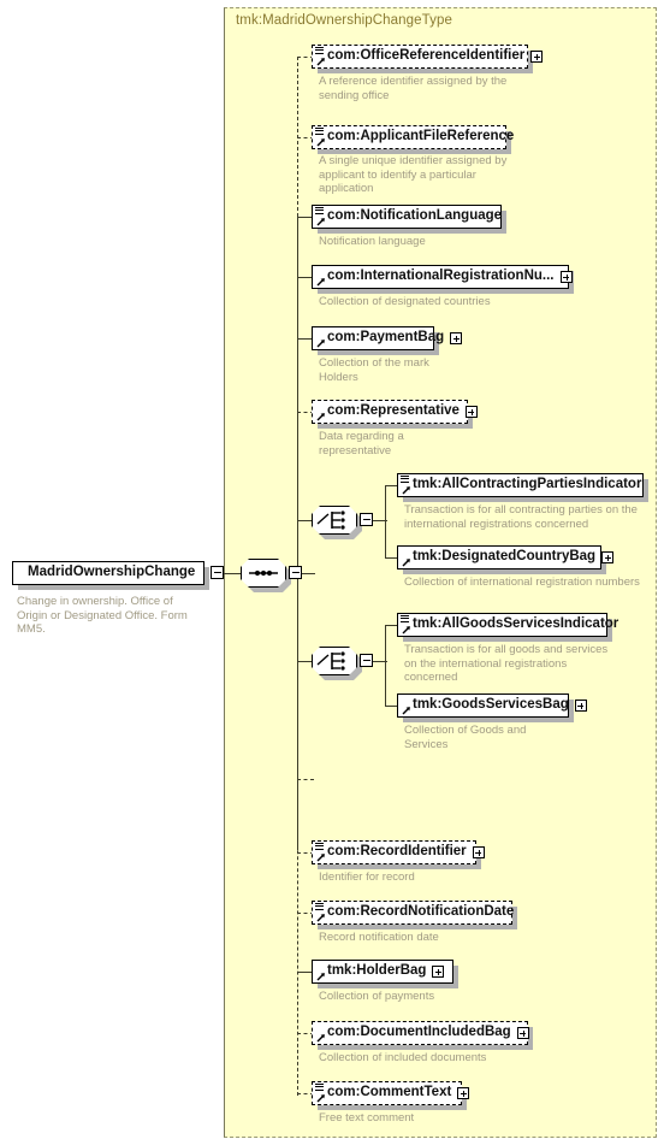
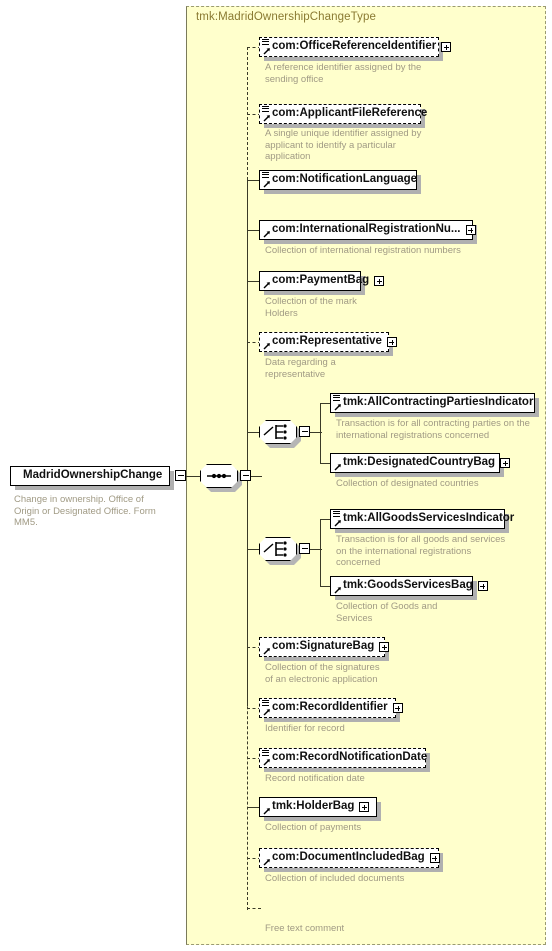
  tmk:MadridOwnershipChangeType
  MadridOwnershipChange
  Change in ownership. Office of
  Origin or Designated Office. Form
  MM5.
  com:OfficeReferenceIdentifier
  A reference identifier assigned by the
  sending office
  com:ApplicantFileReference
  A single unique identifier assigned by
  applicant to identify a particular
  application
  com:NotificationLanguage
- Notification language
  com:InternationalRegistrationNu...
- Collection of designated countries
+ Collection of international registration numbers
  com:PaymentBag
  Collection of the mark
  Holders
  com:Representative
  Data regarding a
  representative
  tmk:AllContractingPartiesIndicator
  Transaction is for all contracting parties on the
  international registrations concerned
  tmk:DesignatedCountryBag
- Collection of international registration numbers
+ Collection of designated countries
  tmk:AllGoodsServicesIndicator
  Transaction is for all goods and services
  on the international registrations
  concerned
  tmk:GoodsServicesBag
  Collection of Goods and
  Services
+ com:SignatureBag
+ Collection of the signatures
+ of an electronic application
  com:RecordIdentifier
  Identifier for record
  com:RecordNotificationDate
  Record notification date
  tmk:HolderBag
  Collection of payments
  com:DocumentIncludedBag
  Collection of included documents
- com:CommentText
  Free text comment
